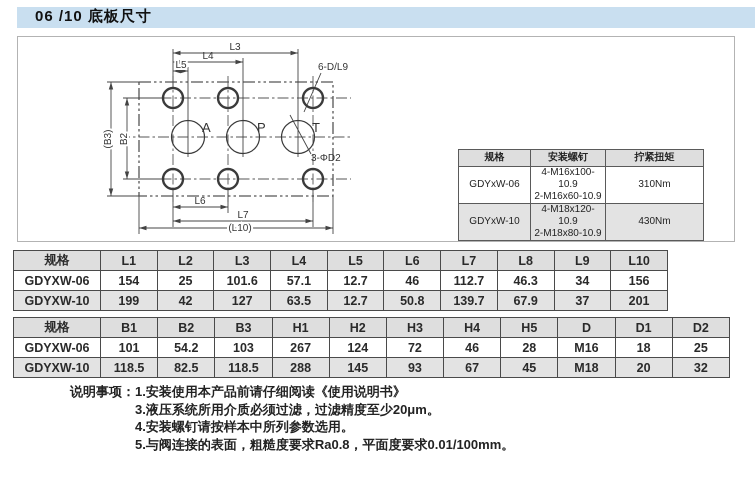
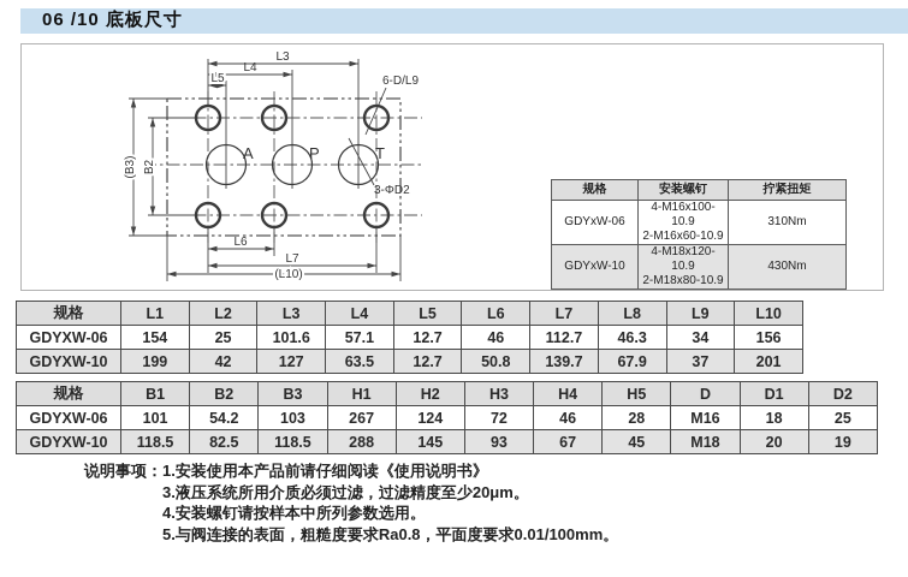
  06 /10 底板尺寸
  L3
  L4
  L5
  L6
  L7
  (L10)
  6-D/L9
  3-ΦD2
  A
  P
  T
  规格	安装螺钉	拧紧扭矩
  GDYxW-06	4-M16x100-10.9 2-M16x60-10.9	310Nm
  GDYxW-10	4-M18x120-10.9 2-M18x80-10.9	430Nm
  规格	L1	L2	L3	L4	L5	L6	L7	L8	L9	L10
  GDYXW-06	154	25	101.6	57.1	12.7	46	112.7	46.3	34	156
  GDYXW-10	199	42	127	63.5	12.7	50.8	139.7	67.9	37	201
  规格	B1	B2	B3	H1	H2	H3	H4	H5	D	D1	D2
  GDYXW-06	101	54.2	103	267	124	72	46	28	M16	18	25
- GDYXW-10	118.5	82.5	118.5	288	145	93	67	45	M18	20	32
+ GDYXW-10	118.5	82.5	118.5	288	145	93	67	45	M18	20	19
  说明事项：
  1.安装使用本产品前请仔细阅读《使用说明书》
  3.液压系统所用介质必须过滤，过滤精度至少20μm。
  4.安装螺钉请按样本中所列参数选用。
  5.与阀连接的表面，粗糙度要求Ra0.8，平面度要求0.01/100mm。
